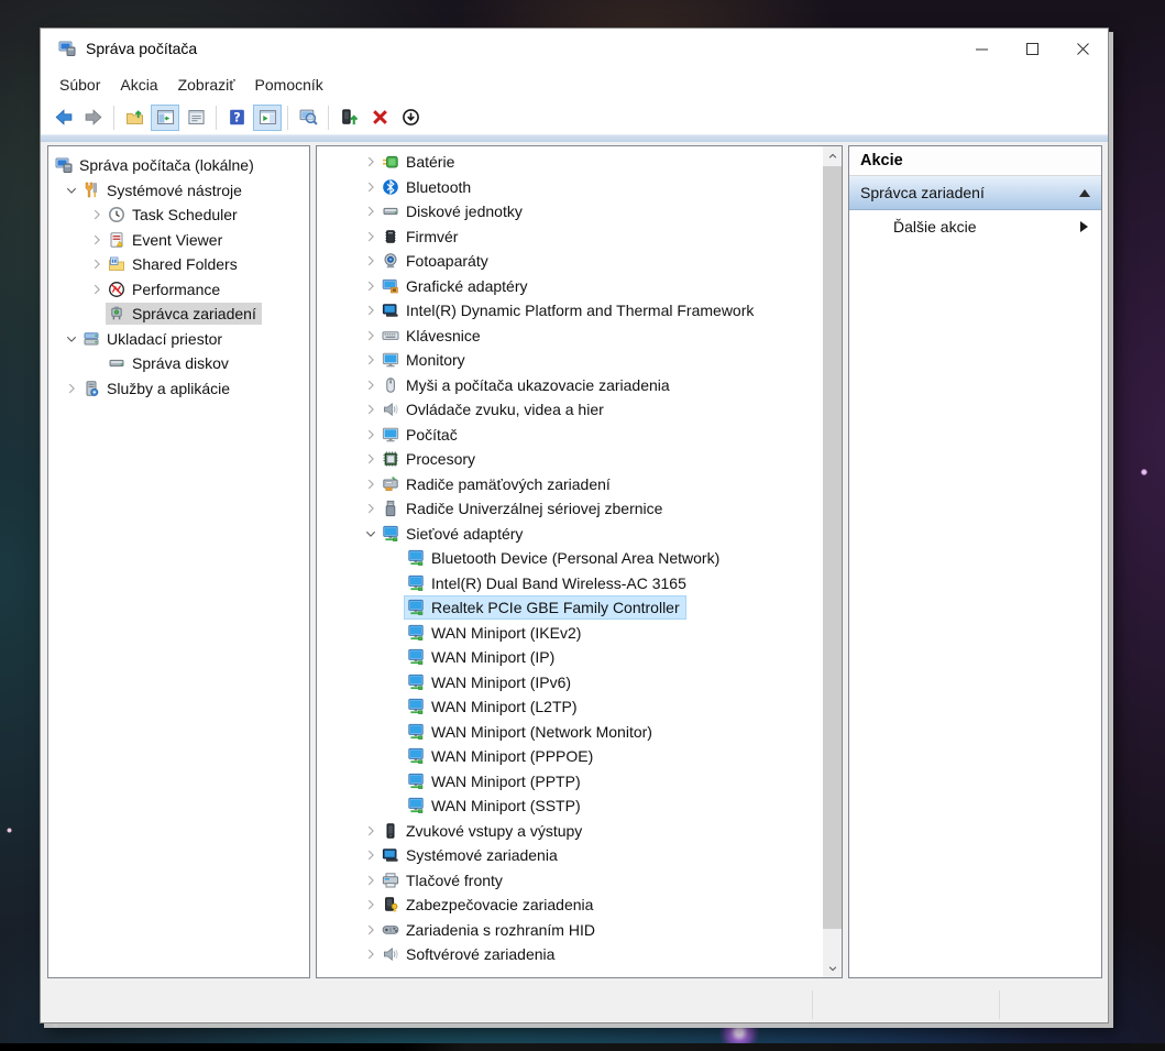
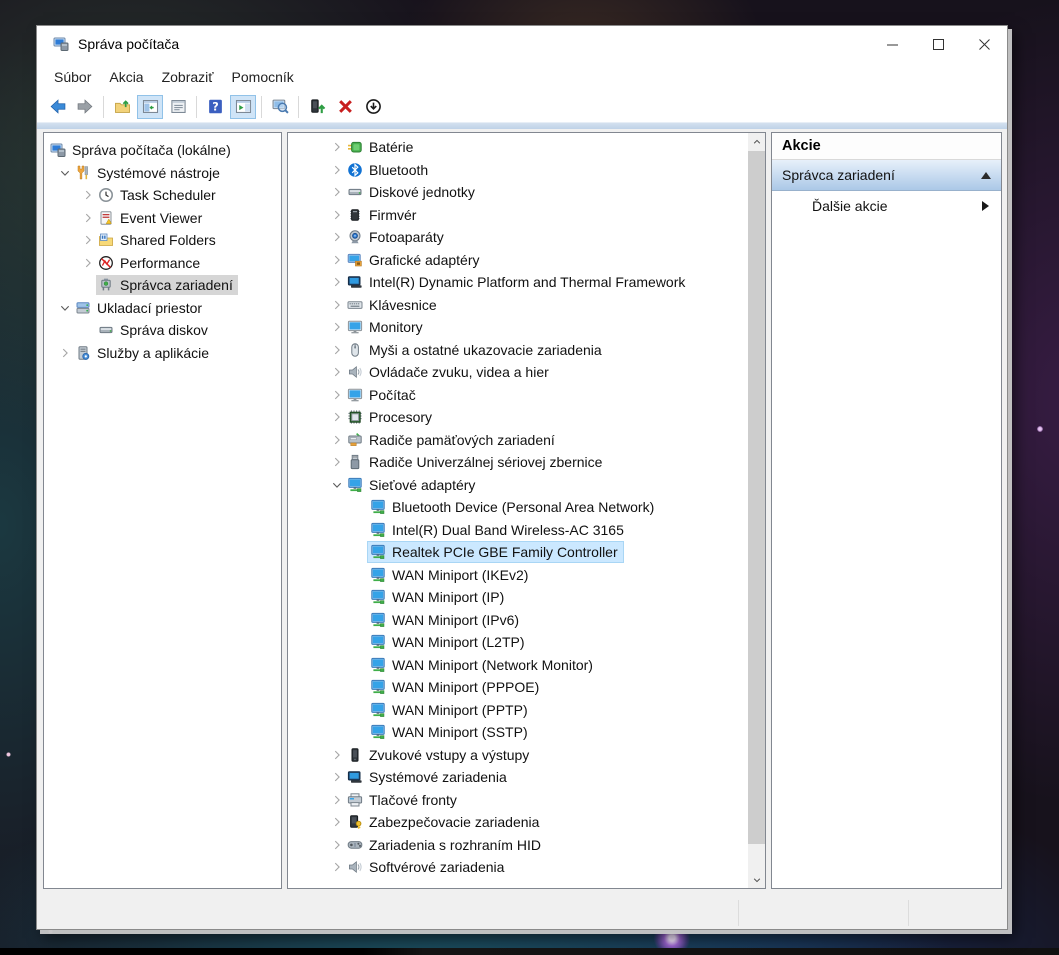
  Správa počítača
  Súbor
  Akcia
  Zobraziť
  Pomocník
  Správa počítača (lokálne)
  Systémové nástroje
  Task Scheduler
  Event Viewer
  Shared Folders
  Performance
  Správca zariadení
  Ukladací priestor
  Správa diskov
  Služby a aplikácie
  Batérie
  Bluetooth
  Diskové jednotky
  Firmvér
  Fotoaparáty
  Grafické adaptéry
  Intel(R) Dynamic Platform and Thermal Framework
  Klávesnice
  Monitory
- Myši a počítača ukazovacie zariadenia
+ Myši a ostatné ukazovacie zariadenia
  Ovládače zvuku, videa a hier
  Počítač
  Procesory
  Radiče pamäťových zariadení
  Radiče Univerzálnej sériovej zbernice
  Sieťové adaptéry
  Bluetooth Device (Personal Area Network)
  Intel(R) Dual Band Wireless-AC 3165
  Realtek PCIe GBE Family Controller
  WAN Miniport (IKEv2)
  WAN Miniport (IP)
  WAN Miniport (IPv6)
  WAN Miniport (L2TP)
  WAN Miniport (Network Monitor)
  WAN Miniport (PPPOE)
  WAN Miniport (PPTP)
  WAN Miniport (SSTP)
  Zvukové vstupy a výstupy
  Systémové zariadenia
  Tlačové fronty
  Zabezpečovacie zariadenia
  Zariadenia s rozhraním HID
  Softvérové zariadenia
  Akcie
  Správca zariadení
  Ďalšie akcie
